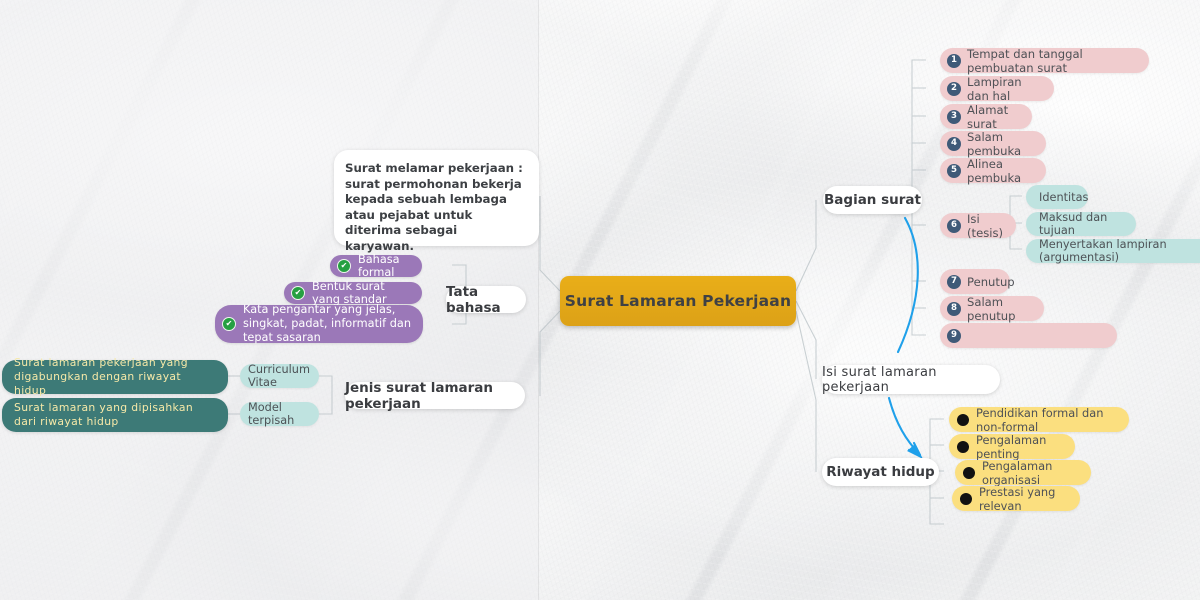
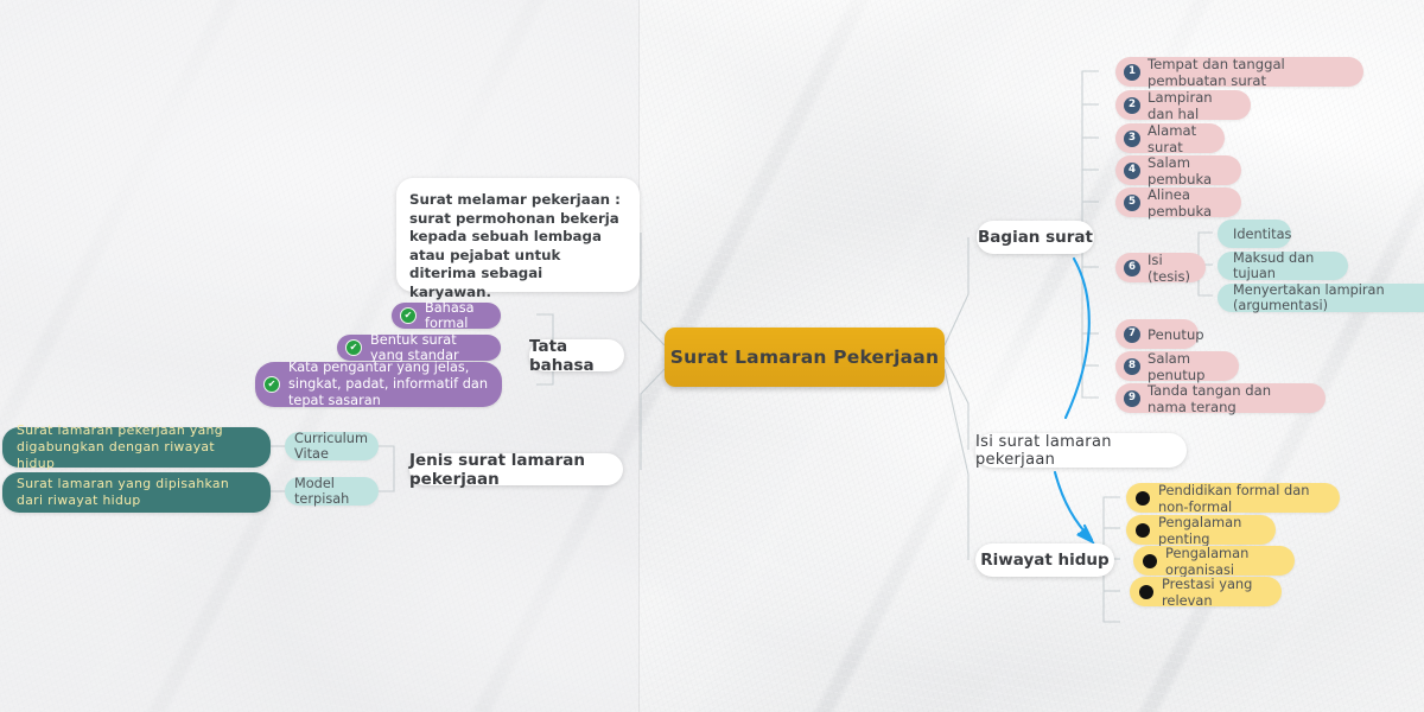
  Surat Lamaran Pekerjaan
  Surat melamar pekerjaan : surat permohonan bekerja kepada sebuah lembaga atau pejabat untuk diterima sebagai karyawan.
  Tata bahasa
  ✔
  Bahasa formal
  ✔
  Bentuk surat yang standar
  ✔
  Kata pengantar yang jelas, singkat, padat, informatif dan tepat sasaran
  Jenis surat lamaran pekerjaan
  Curriculum Vitae
  Model terpisah
  Surat lamaran pekerjaan yang digabungkan dengan riwayat hidup
  Surat lamaran yang dipisahkan dari riwayat hidup
  Bagian surat
  1
  Tempat dan tanggal pembuatan surat
  2
  Lampiran dan hal
  3
  Alamat surat
  4
  Salam pembuka
  5
  Alinea pembuka
  6
  Isi (tesis)
  7
  Penutup
  8
  Salam penutup
  9
+ Tanda tangan dan nama terang
  Identitas
  Maksud dan tujuan
  Menyertakan lampiran (argumentasi)
  Isi surat lamaran pekerjaan
  Riwayat hidup
  Pendidikan formal dan non-formal
  Pengalaman penting
  Pengalaman organisasi
  Prestasi yang relevan
